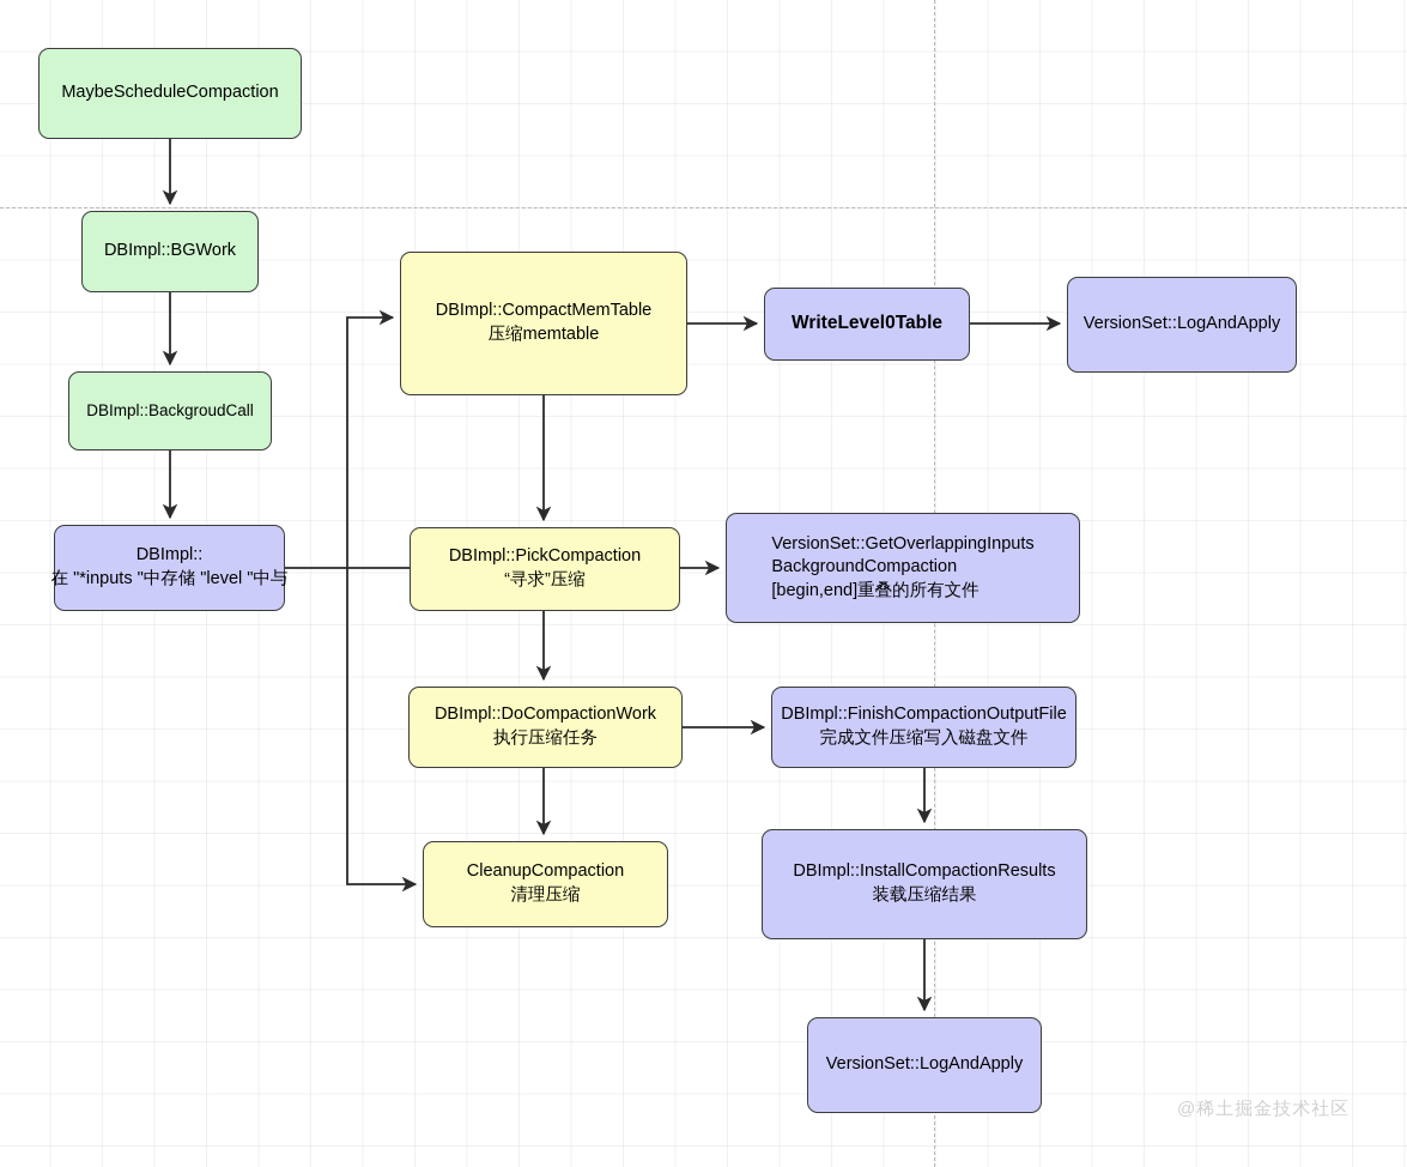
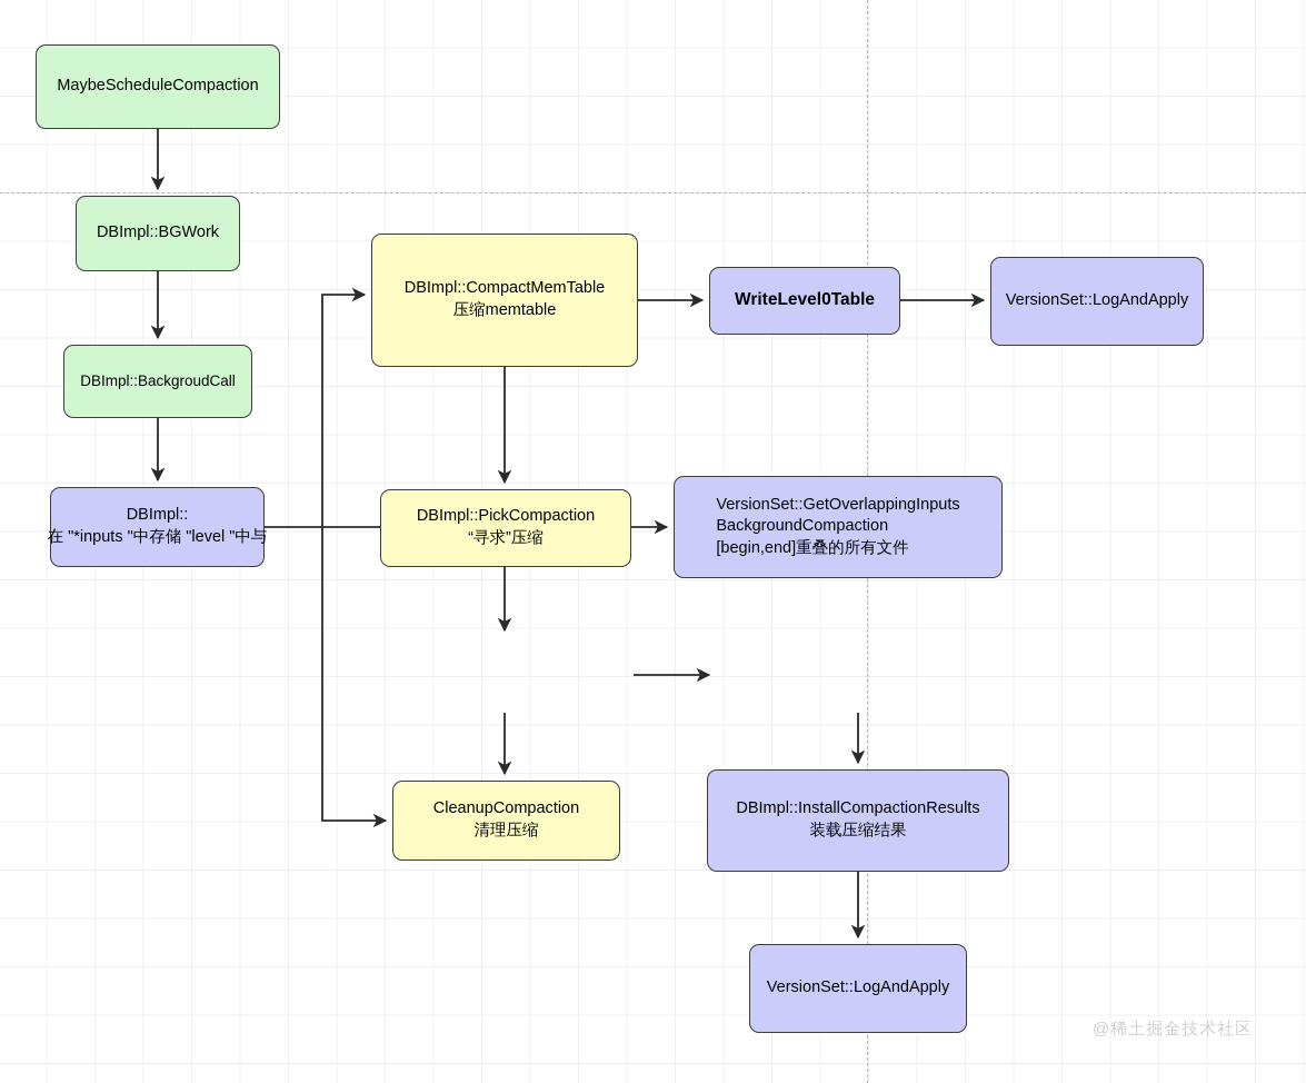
  MaybeScheduleCompaction
  DBImpl::BGWork
  DBImpl::BackgroudCall
  DBImpl::
  在 "*inputs "中存储 "level "中与
  DBImpl::CompactMemTable
  压缩memtable
  WriteLevel0Table
  VersionSet::LogAndApply
  DBImpl::PickCompaction
  “寻求”压缩
  VersionSet::GetOverlappingInputs
  BackgroundCompaction
  [begin,end]重叠的所有文件
- DBImpl::DoCompactionWork
- 执行压缩任务
- DBImpl::FinishCompactionOutputFile
- 完成文件压缩写入磁盘文件
  CleanupCompaction
  清理压缩
  DBImpl::InstallCompactionResults
  装载压缩结果
  VersionSet::LogAndApply
  @稀土掘金技术社区
